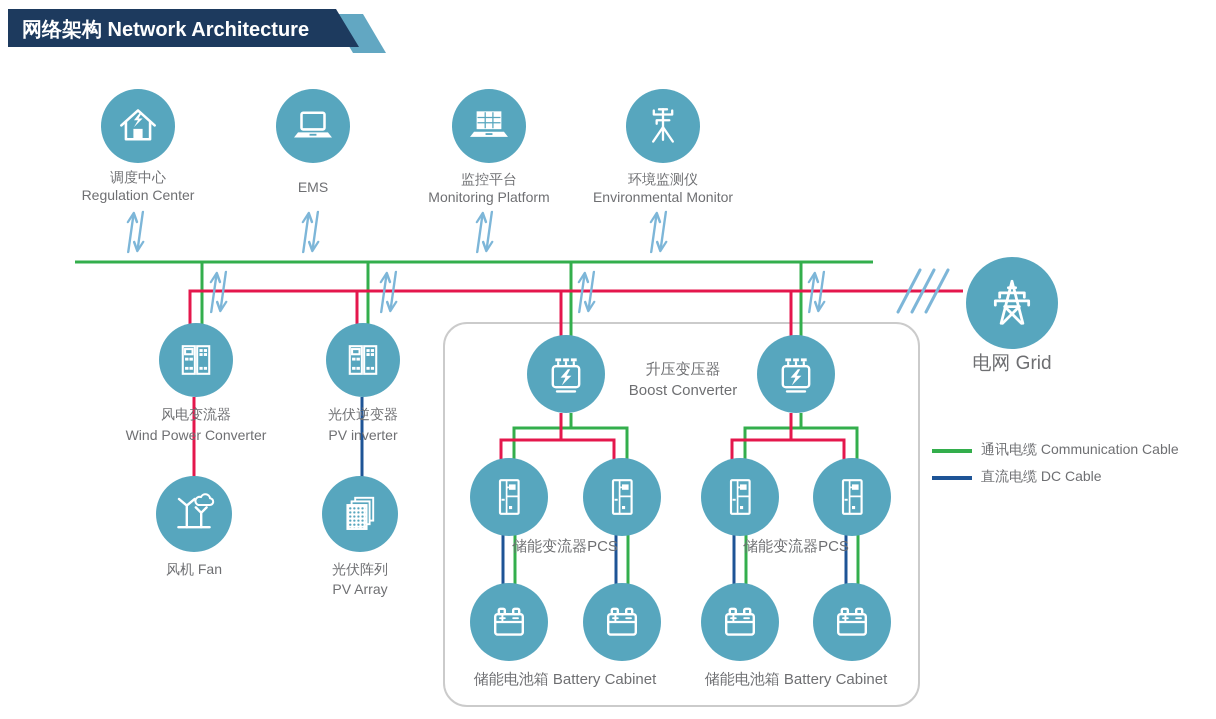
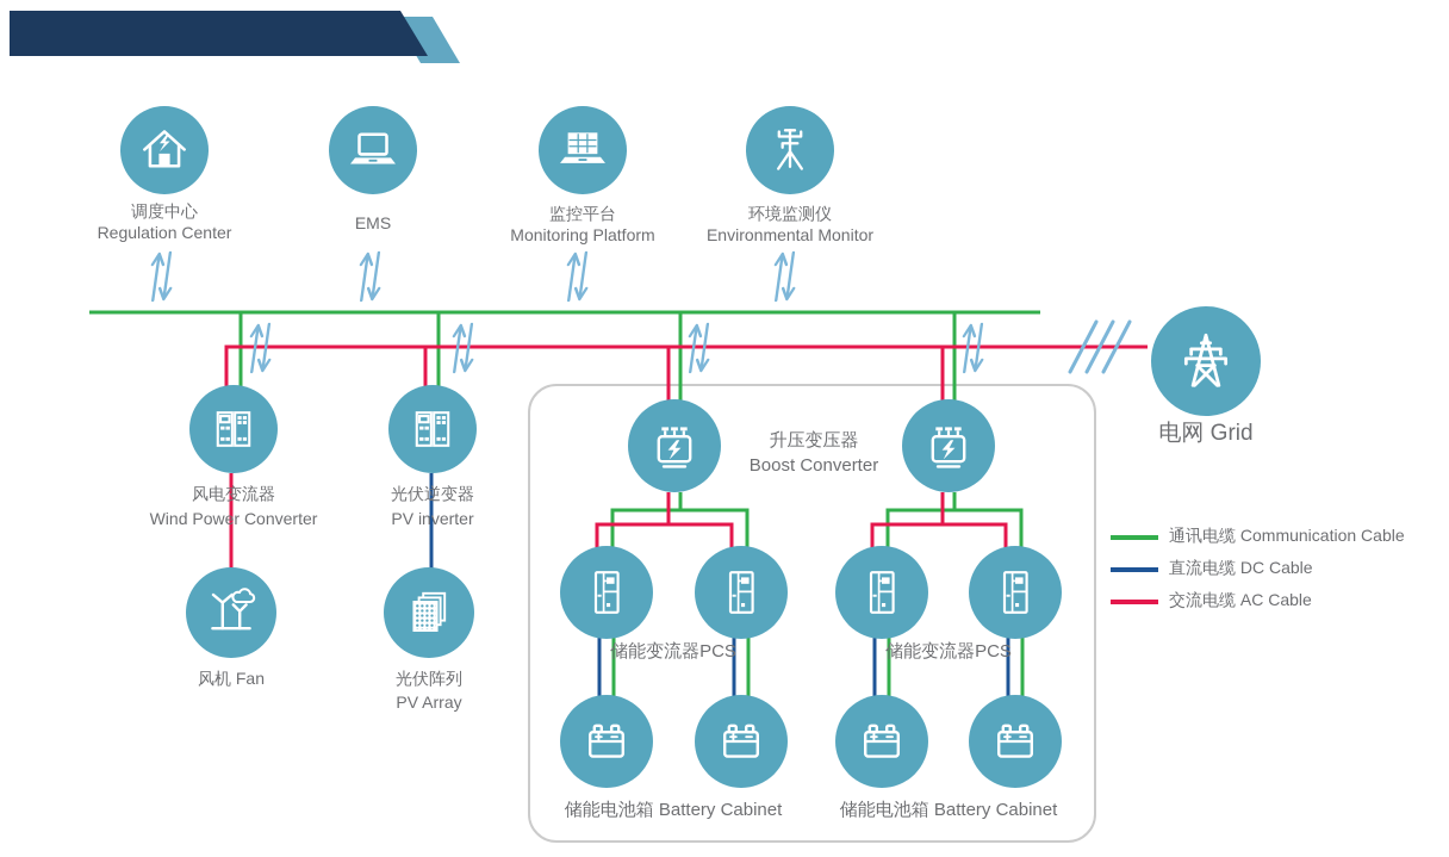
- 网络架构 Network Architecture
  调度中心
  Regulation Center
  EMS
  监控平台
  Monitoring Platform
  环境监测仪
  Environmental Monitor
  风电变流器
  Wind Power Converter
  光伏逆变器
  PV inverter
  风机 Fan
  光伏阵列
  PV Array
  升压变压器
  Boost Converter
  储能变流器PCS
  储能变流器PCS
  储能电池箱 Battery Cabinet
  储能电池箱 Battery Cabinet
  电网 Grid
  通讯电缆 Communication Cable
  直流电缆 DC Cable
+ 交流电缆 AC Cable
